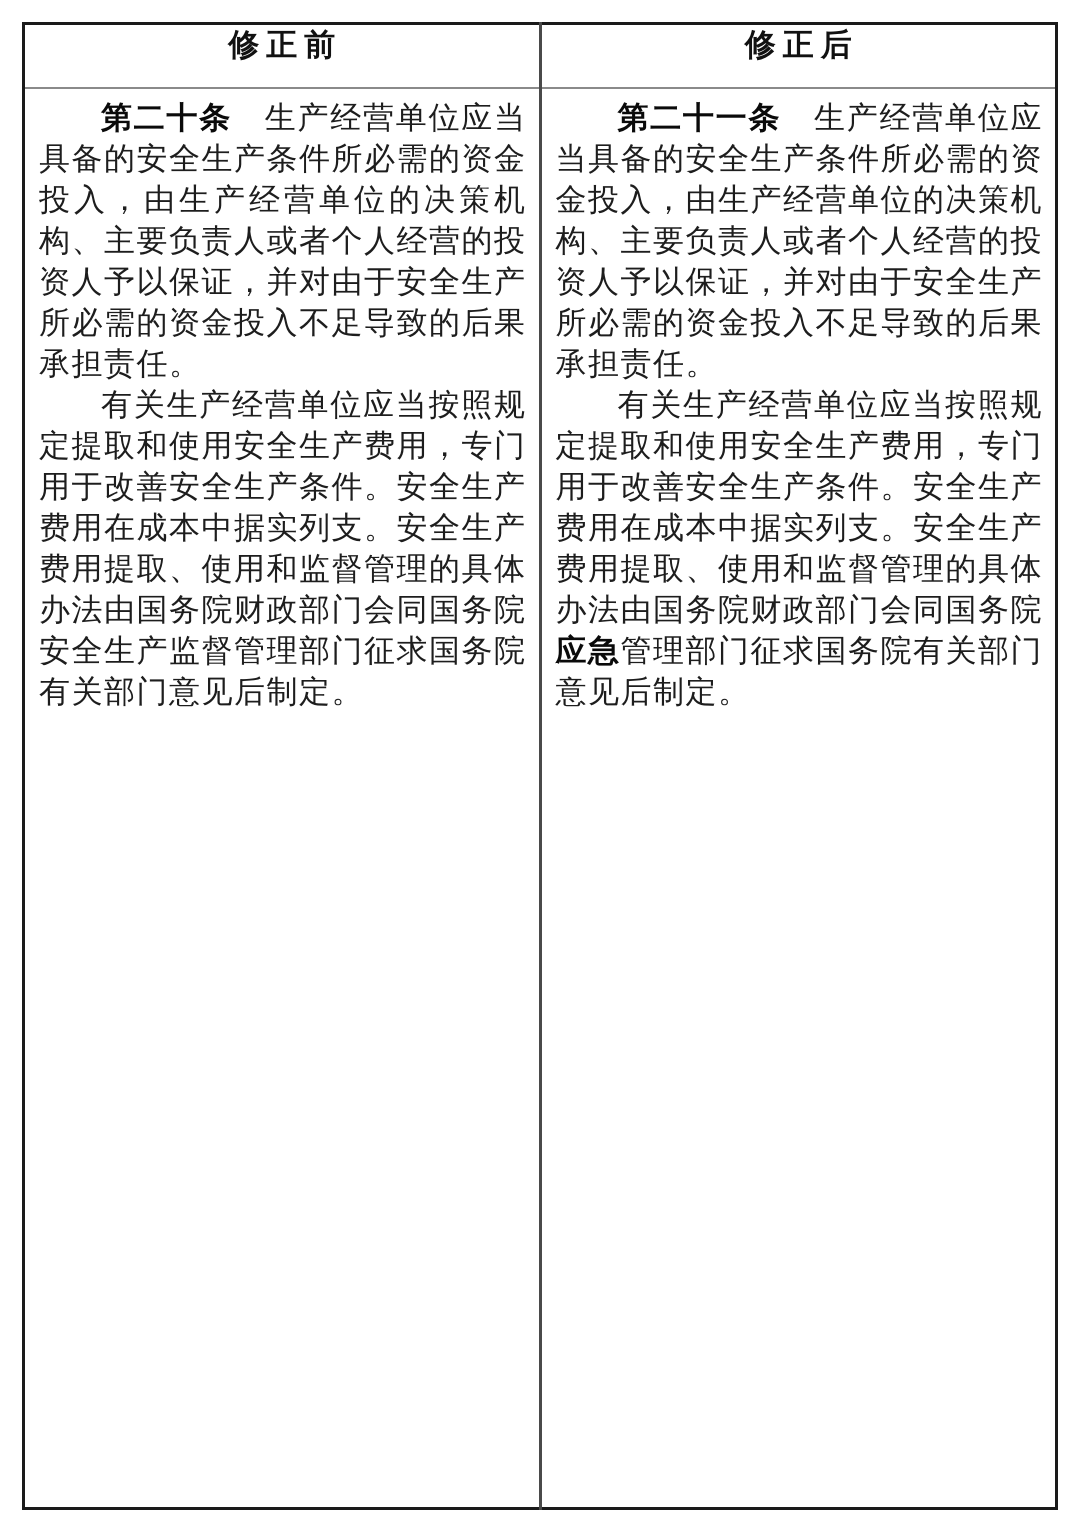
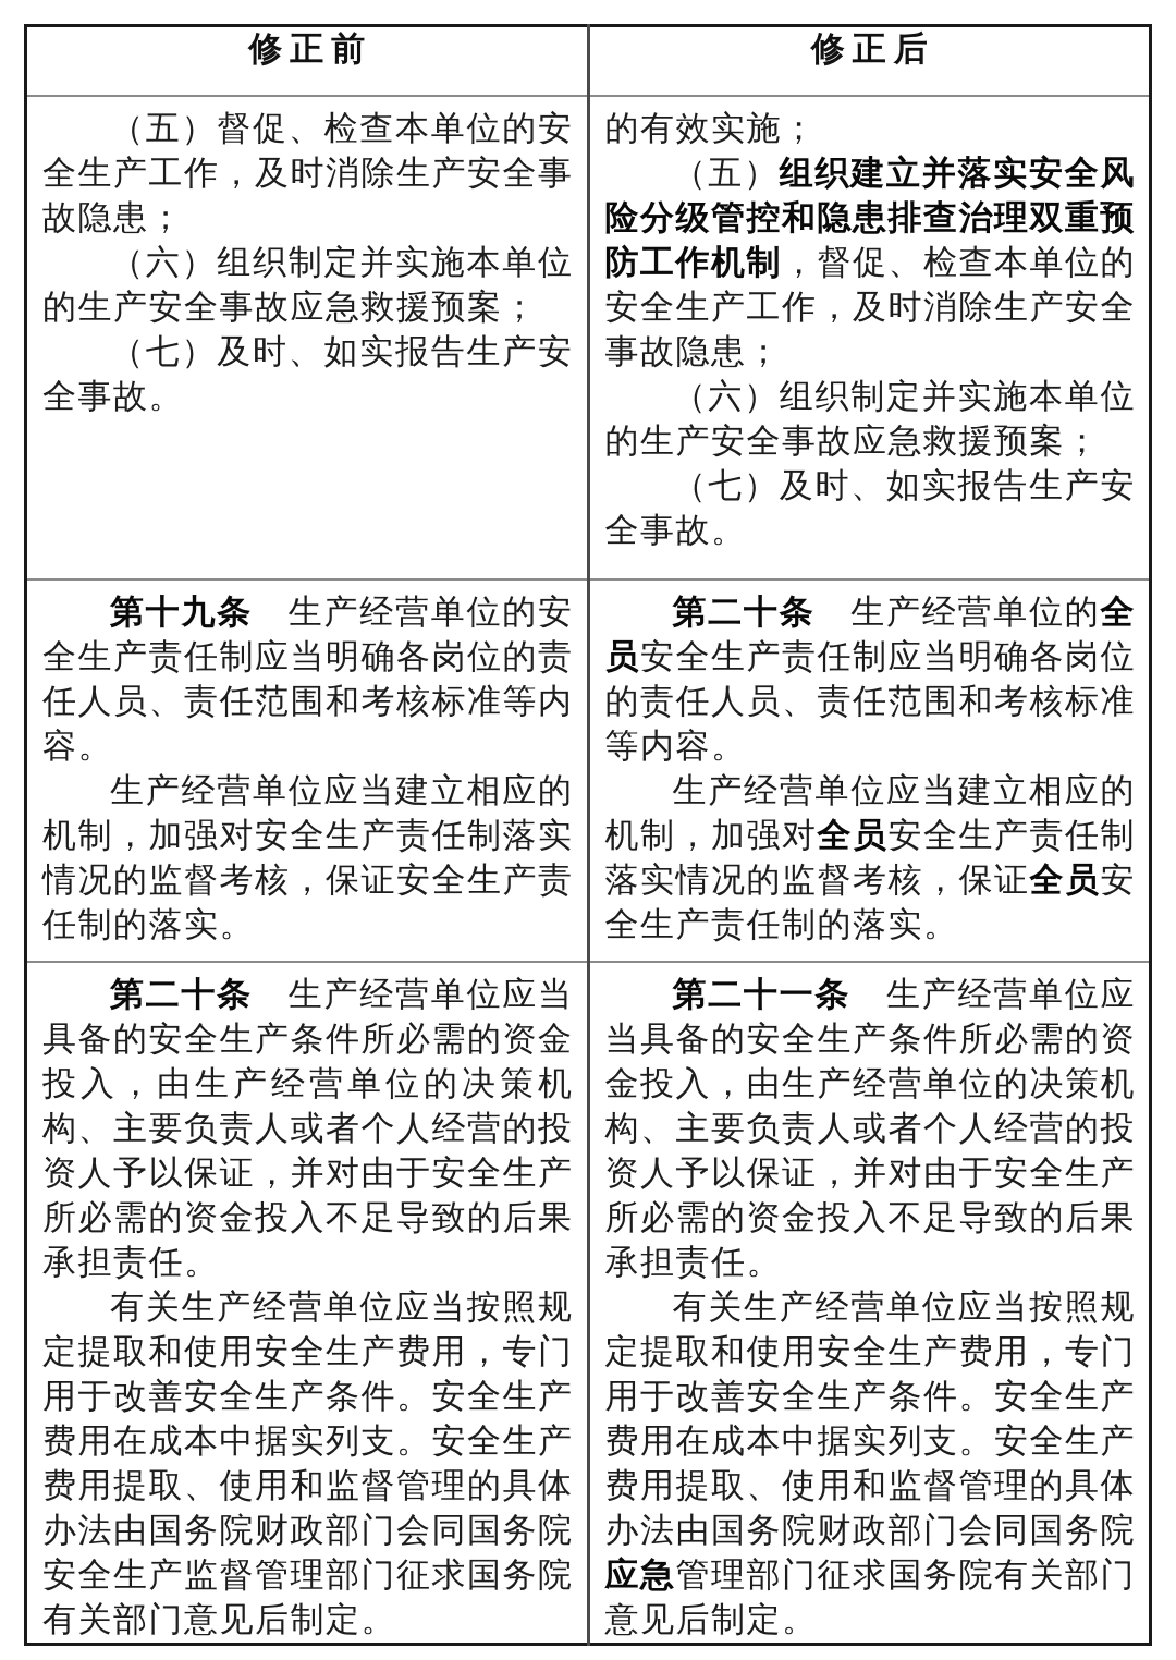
  修正前	修正后
+ （五）督促、检查本单位的安全生产工作，及时消除生产安全事故隐患；（六）组织制定并实施本单位的生产安全事故应急救援预案；（七）及时、如实报告生产安全事故。	的有效实施；（五）组织建立并落实安全风险分级管控和隐患排查治理双重预防工作机制，督促、检查本单位的安全生产工作，及时消除生产安全事故隐患；（六）组织制定并实施本单位的生产安全事故应急救援预案；（七）及时、如实报告生产安全事故。
+ 第十九条 生产经营单位的安全生产责任制应当明确各岗位的责任人员、责任范围和考核标准等内容。生产经营单位应当建立相应的机制，加强对安全生产责任制落实情况的监督考核，保证安全生产责任制的落实。	第二十条 生产经营单位的全员安全生产责任制应当明确各岗位的责任人员、责任范围和考核标准等内容。生产经营单位应当建立相应的机制，加强对全员安全生产责任制落实情况的监督考核，保证全员安全生产责任制的落实。
  第二十条 生产经营单位应当具备的安全生产条件所必需的资金投入，由生产经营单位的决策机构、主要负责人或者个人经营的投资人予以保证，并对由于安全生产所必需的资金投入不足导致的后果承担责任。有关生产经营单位应当按照规定提取和使用安全生产费用，专门用于改善安全生产条件。安全生产费用在成本中据实列支。安全生产费用提取、使用和监督管理的具体办法由国务院财政部门会同国务院安全生产监督管理部门征求国务院有关部门意见后制定。	第二十一条 生产经营单位应当具备的安全生产条件所必需的资金投入，由生产经营单位的决策机构、主要负责人或者个人经营的投资人予以保证，并对由于安全生产所必需的资金投入不足导致的后果承担责任。有关生产经营单位应当按照规定提取和使用安全生产费用，专门用于改善安全生产条件。安全生产费用在成本中据实列支。安全生产费用提取、使用和监督管理的具体办法由国务院财政部门会同国务院应急管理部门征求国务院有关部门意见后制定。
